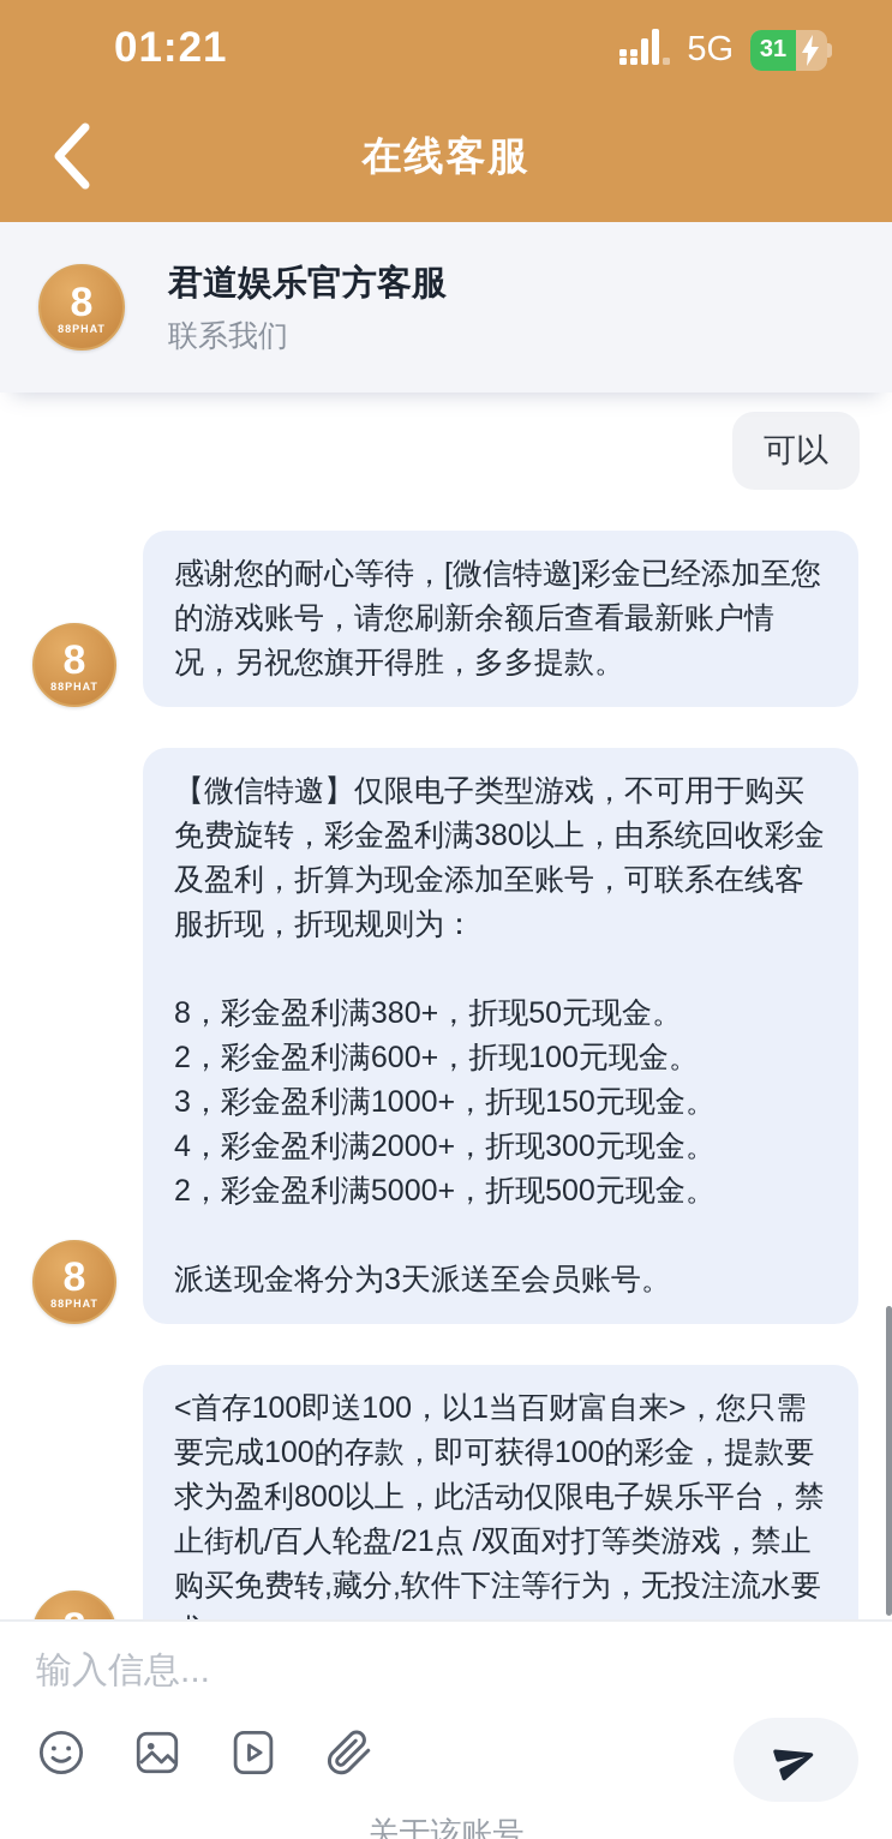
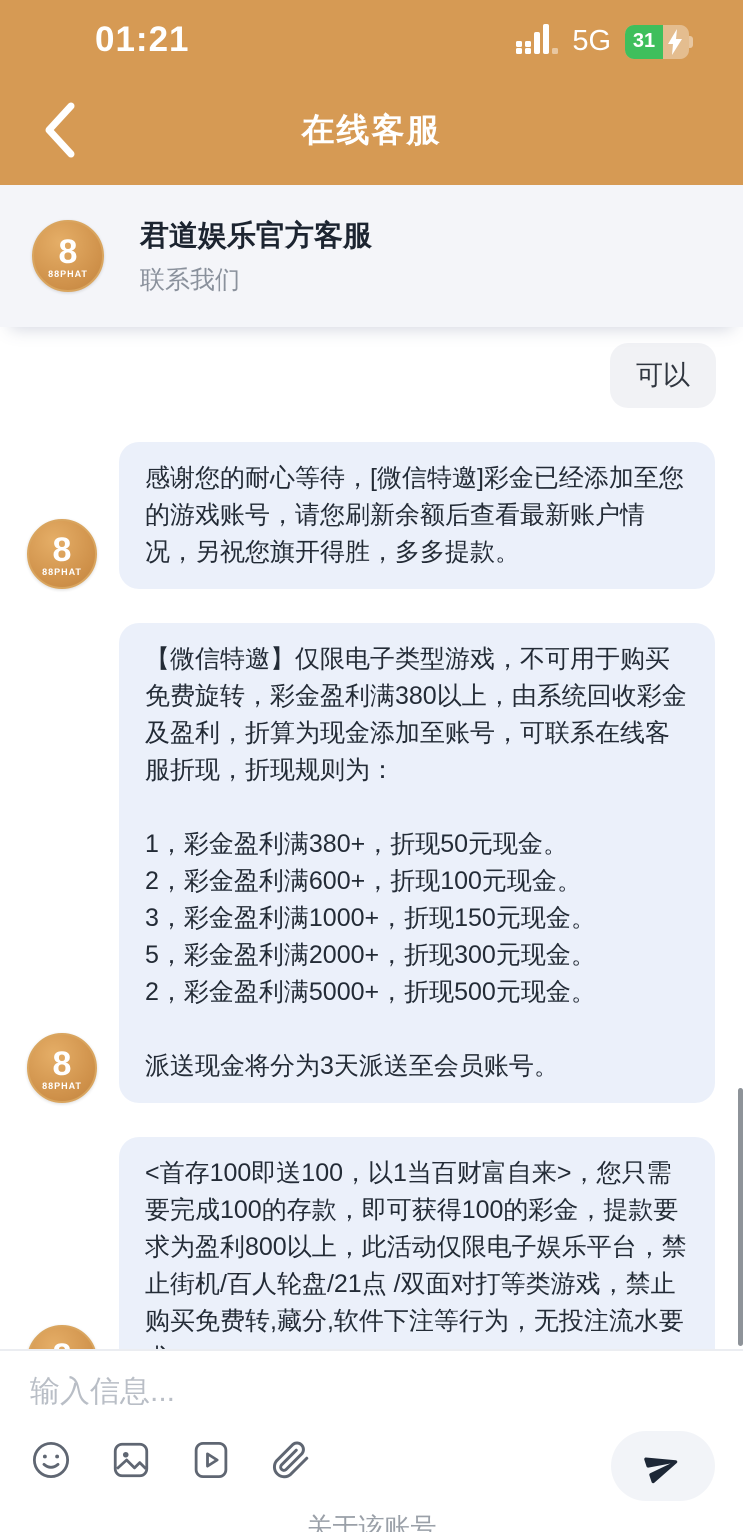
  01:21
  5G
  31
  在线客服
  8
  88PHAT
  君道娱乐官方客服
  联系我们
  可以
  8
  88PHAT
  感谢您的耐心等待，[微信特邀]彩金已经添加至您的游戏账号，请您刷新余额后查看最新账户情况，另祝您旗开得胜，多多提款。
  8
  88PHAT
  【微信特邀】仅限电子类型游戏，不可用于购买免费旋转，彩金盈利满380以上，由系统回收彩金及盈利，折算为现金添加至账号，可联系在线客服折现，折现规则为：
- 8，彩金盈利满380+，折现50元现金。
+ 1，彩金盈利满380+，折现50元现金。
  2，彩金盈利满600+，折现100元现金。
  3，彩金盈利满1000+，折现150元现金。
- 4，彩金盈利满2000+，折现300元现金。
+ 5，彩金盈利满2000+，折现300元现金。
  2，彩金盈利满5000+，折现500元现金。
  派送现金将分为3天派送至会员账号。
  <首存100即送100，以1当百财富自来>，您只需要完成100的存款，即可获得100的彩金，提款要求为盈利800以上，此活动仅限电子娱乐平台，禁止街机/百人轮盘/21点 /双面对打等类游戏，禁止购买免费转,藏分,软件下注等行为，无投注流水要
  输入信息...
  关于该账号
